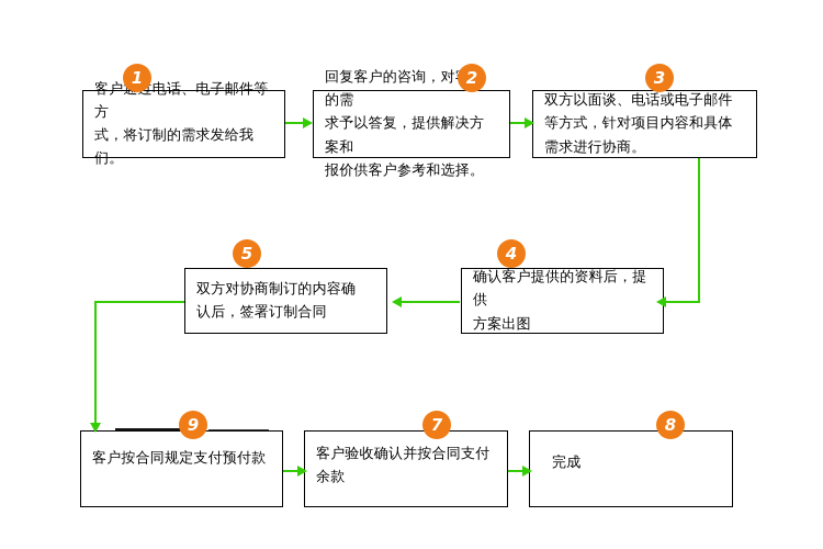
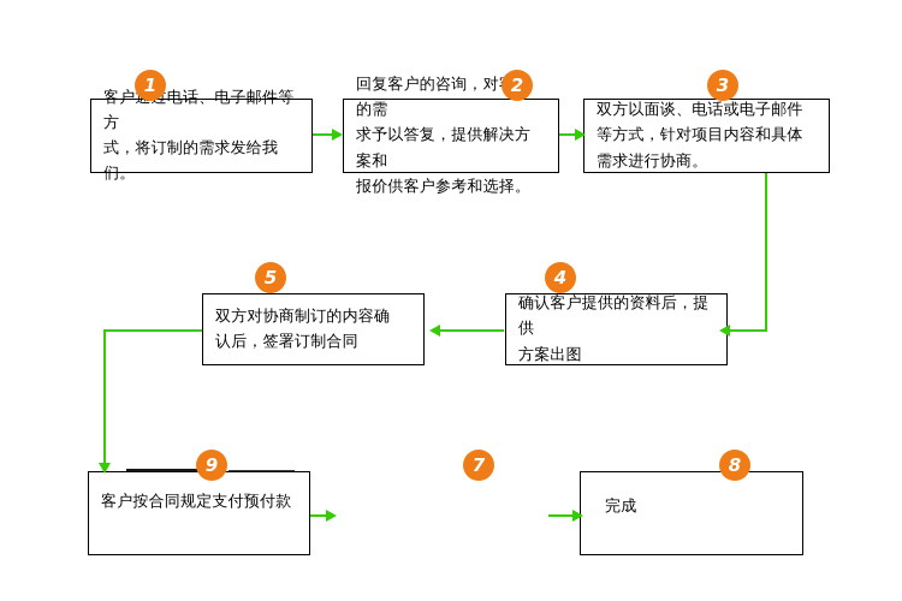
  客户电话、电子邮件等方
  式，将订制的需求发给我们。
  1
  回复客户的咨询，对的需
  求予以答复，提供解决方案和
  报价供客户参考和选择。
  2
  双方以面谈、电话或电子邮件
  等方式，针对项目内容和具体
  需求进行协商。
  3
  双方对协商制订的内容确
  认后，签署订制合同
  5
  确认客户提供的资料后，提供
  方案出图
  4
  客户按合同规定支付预付款
  9
- 客户验收确认并按合同支付余款
  7
  完成
  8
